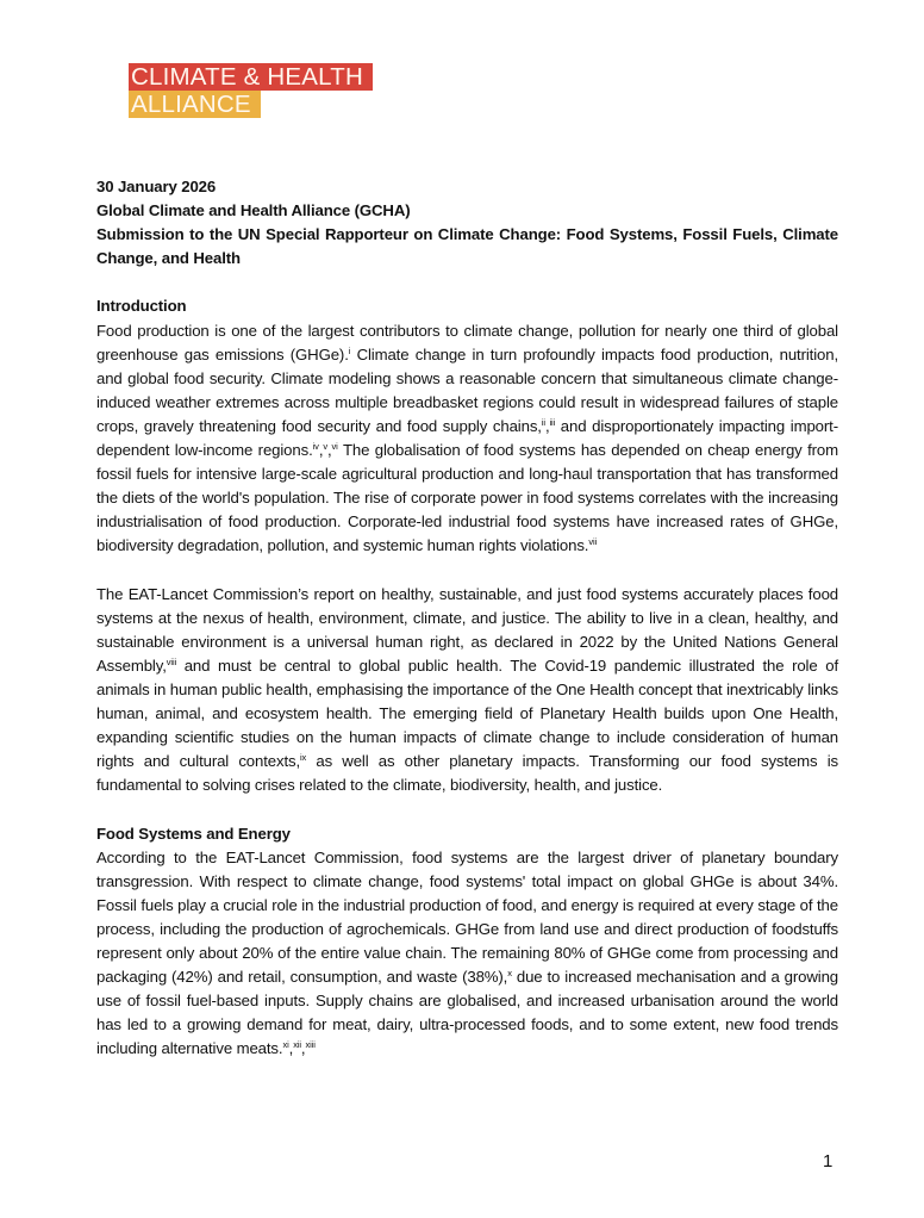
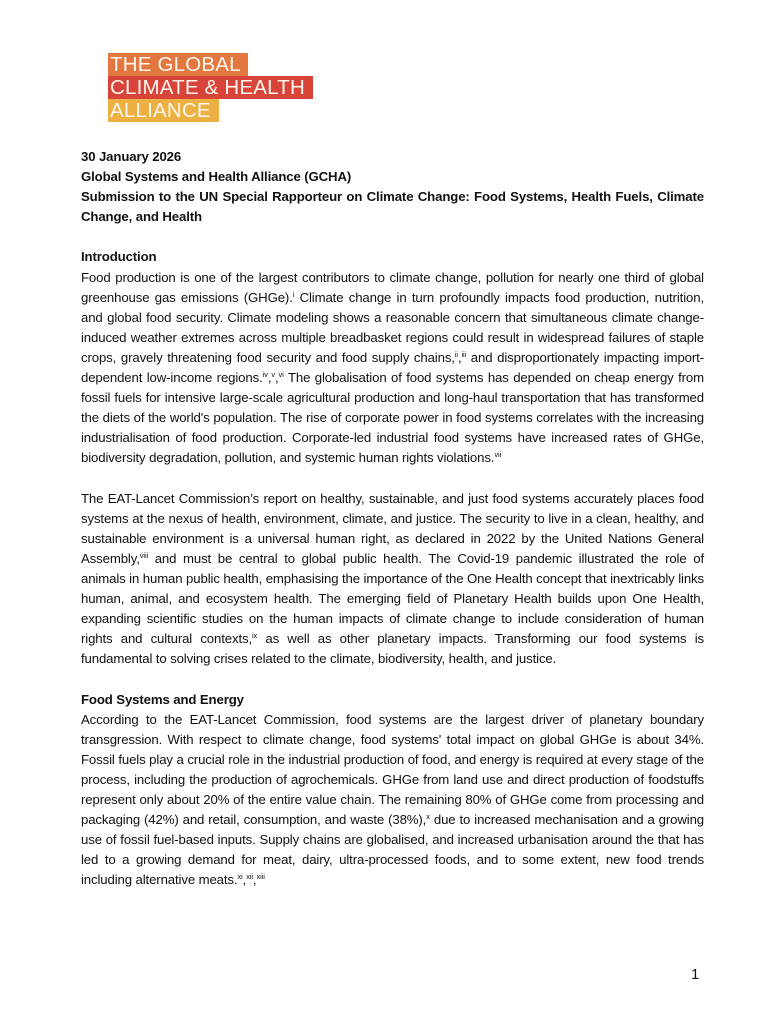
+ THE GLOBAL
  CLIMATE & HEALTH
  ALLIANCE
  30 January 2026
- Global Climate and Health Alliance (GCHA)
+ Global Systems and Health Alliance (GCHA)
- Submission to the UN Special Rapporteur on Climate Change: Food Systems, Fossil Fuels, Climate Change, and Health
+ Submission to the UN Special Rapporteur on Climate Change: Food Systems, Health Fuels, Climate Change, and Health
  Introduction
  Food production is one of the largest contributors to climate change, pollution for nearly one third of global greenhouse gas emissions (GHGe).i Climate change in turn profoundly impacts food production, nutrition, and global food security. Climate modeling shows a reasonable concern that simultaneous climate change-induced weather extremes across multiple breadbasket regions could result in widespread failures of staple crops, gravely threatening food security and food supply chains,ii,iii and disproportionately impacting import-dependent low-income regions.iv,v,vi The globalisation of food systems has depended on cheap energy from fossil fuels for intensive large-scale agricultural production and long-haul transportation that has transformed the diets of the world's population. The rise of corporate power in food systems correlates with the increasing industrialisation of food production. Corporate-led industrial food systems have increased rates of GHGe, biodiversity degradation, pollution, and systemic human rights violations.vii
- The EAT-Lancet Commission’s report on healthy, sustainable, and just food systems accurately places food systems at the nexus of health, environment, climate, and justice. The ability to live in a clean, healthy, and sustainable environment is a universal human right, as declared in 2022 by the United Nations General Assembly,viii and must be central to global public health. The Covid-19 pandemic illustrated the role of animals in human public health, emphasising the importance of the One Health concept that inextricably links human, animal, and ecosystem health. The emerging field of Planetary Health builds upon One Health, expanding scientific studies on the human impacts of climate change to include consideration of human rights and cultural contexts,ix as well as other planetary impacts. Transforming our food systems is fundamental to solving crises related to the climate, biodiversity, health, and justice.
+ The EAT-Lancet Commission’s report on healthy, sustainable, and just food systems accurately places food systems at the nexus of health, environment, climate, and justice. The security to live in a clean, healthy, and sustainable environment is a universal human right, as declared in 2022 by the United Nations General Assembly,viii and must be central to global public health. The Covid-19 pandemic illustrated the role of animals in human public health, emphasising the importance of the One Health concept that inextricably links human, animal, and ecosystem health. The emerging field of Planetary Health builds upon One Health, expanding scientific studies on the human impacts of climate change to include consideration of human rights and cultural contexts,ix as well as other planetary impacts. Transforming our food systems is fundamental to solving crises related to the climate, biodiversity, health, and justice.
  Food Systems and Energy
- According to the EAT-Lancet Commission, food systems are the largest driver of planetary boundary transgression. With respect to climate change, food systems' total impact on global GHGe is about 34%. Fossil fuels play a crucial role in the industrial production of food, and energy is required at every stage of the process, including the production of agrochemicals. GHGe from land use and direct production of foodstuffs represent only about 20% of the entire value chain. The remaining 80% of GHGe come from processing and packaging (42%) and retail, consumption, and waste (38%),x due to increased mechanisation and a growing use of fossil fuel-based inputs. Supply chains are globalised, and increased urbanisation around the world has led to a growing demand for meat, dairy, ultra-processed foods, and to some extent, new food trends including alternative meats.xi,xii,xiii
+ According to the EAT-Lancet Commission, food systems are the largest driver of planetary boundary transgression. With respect to climate change, food systems' total impact on global GHGe is about 34%. Fossil fuels play a crucial role in the industrial production of food, and energy is required at every stage of the process, including the production of agrochemicals. GHGe from land use and direct production of foodstuffs represent only about 20% of the entire value chain. The remaining 80% of GHGe come from processing and packaging (42%) and retail, consumption, and waste (38%),x due to increased mechanisation and a growing use of fossil fuel-based inputs. Supply chains are globalised, and increased urbanisation around the that has led to a growing demand for meat, dairy, ultra-processed foods, and to some extent, new food trends including alternative meats.xi,xii,xiii
  1
